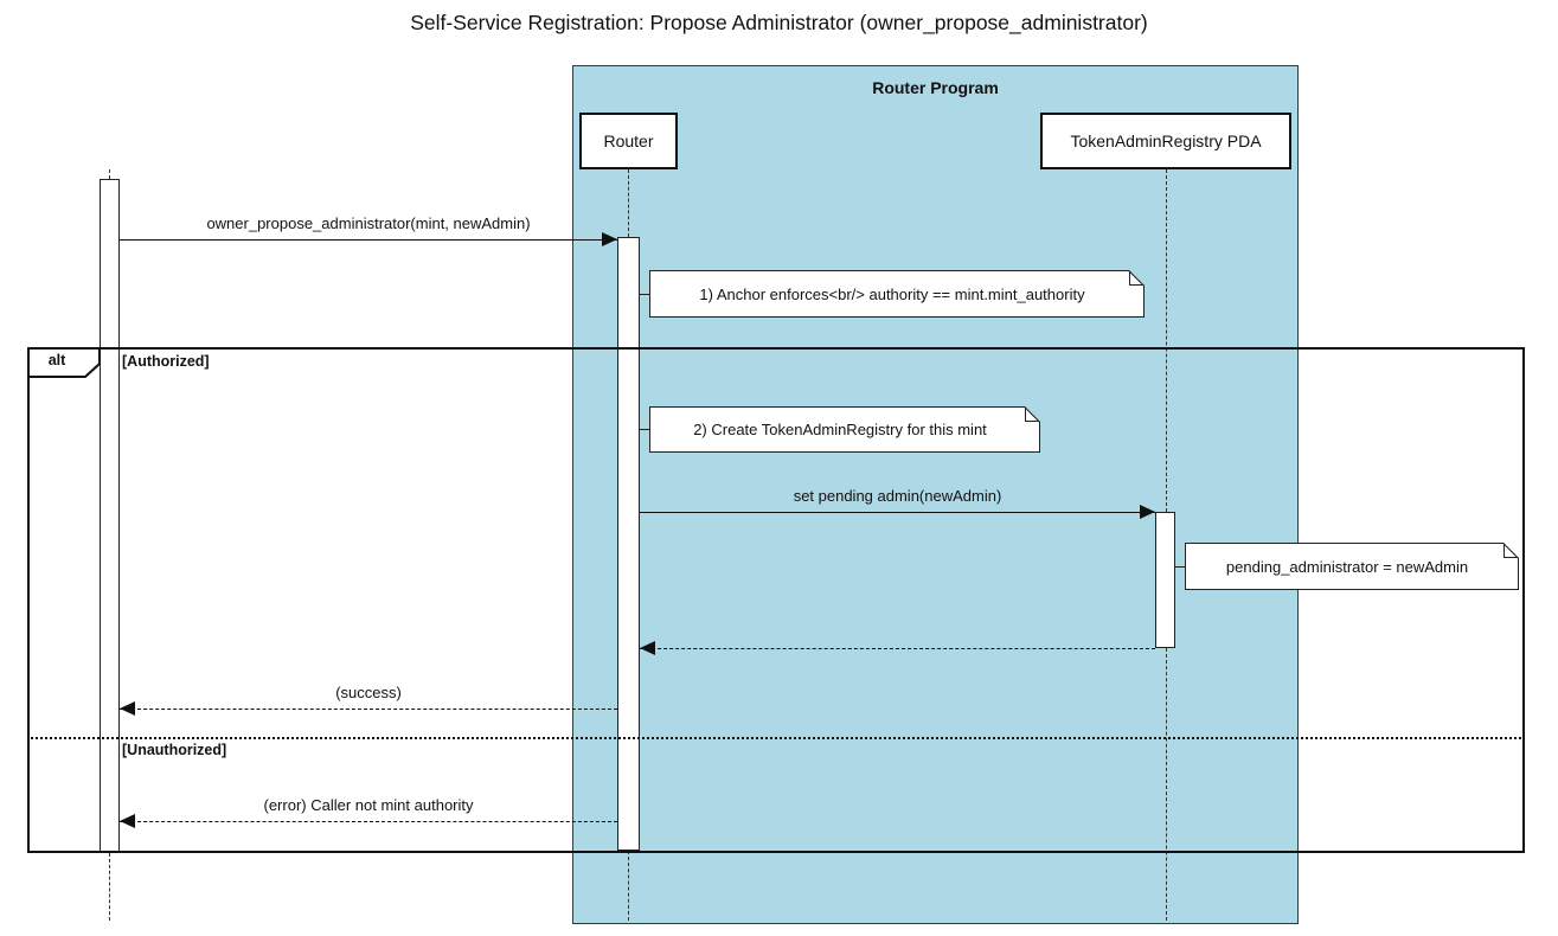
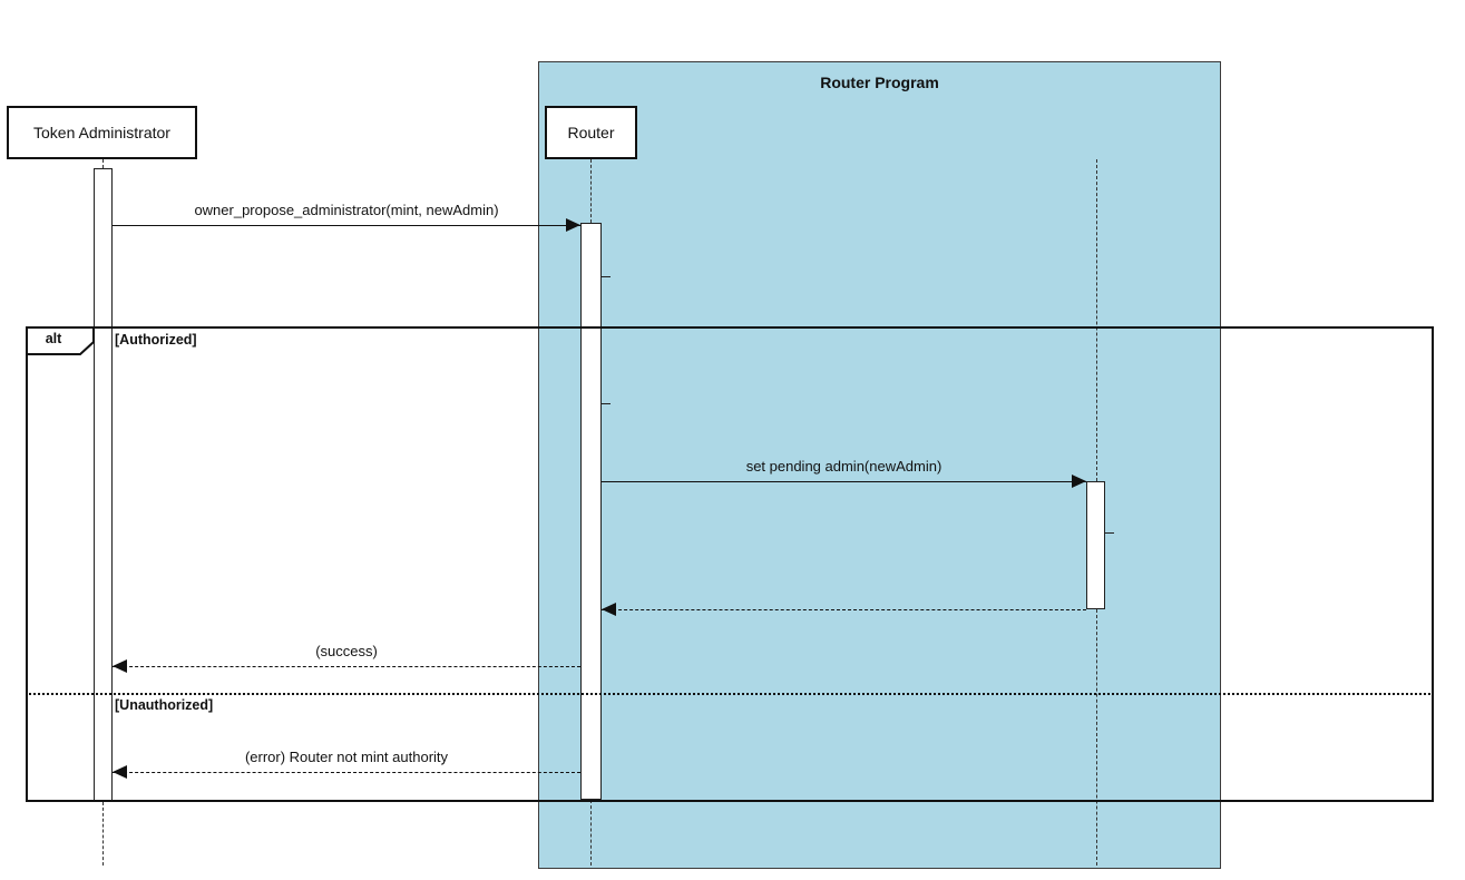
- Self-Service Registration: Propose Administrator (owner_propose_administrator)
  Router Program
+ Token Administrator
  Router
- TokenAdminRegistry PDA
- 1) Anchor enforces<br/> authority == mint.mint_authority
- 2) Create TokenAdminRegistry for this mint
- pending_administrator = newAdmin
  owner_propose_administrator(mint, newAdmin)
  set pending admin(newAdmin)
  (success)
- (error) Caller not mint authority
+ (error) Router not mint authority
  alt
  [Authorized]
  [Unauthorized]
